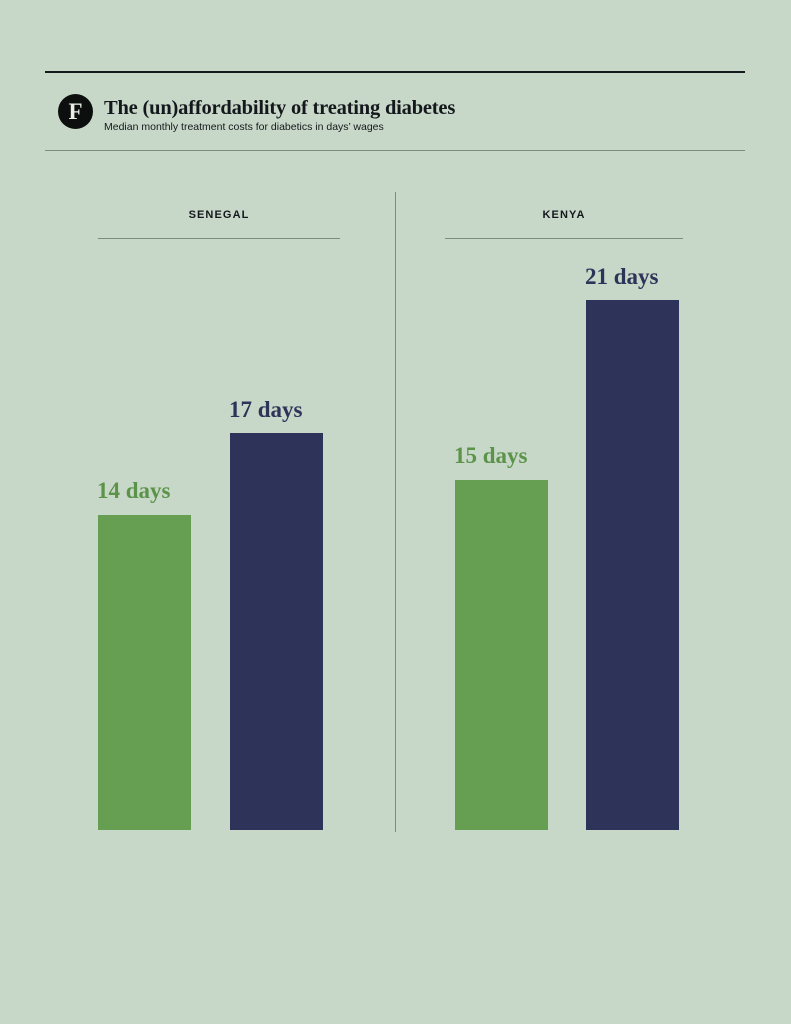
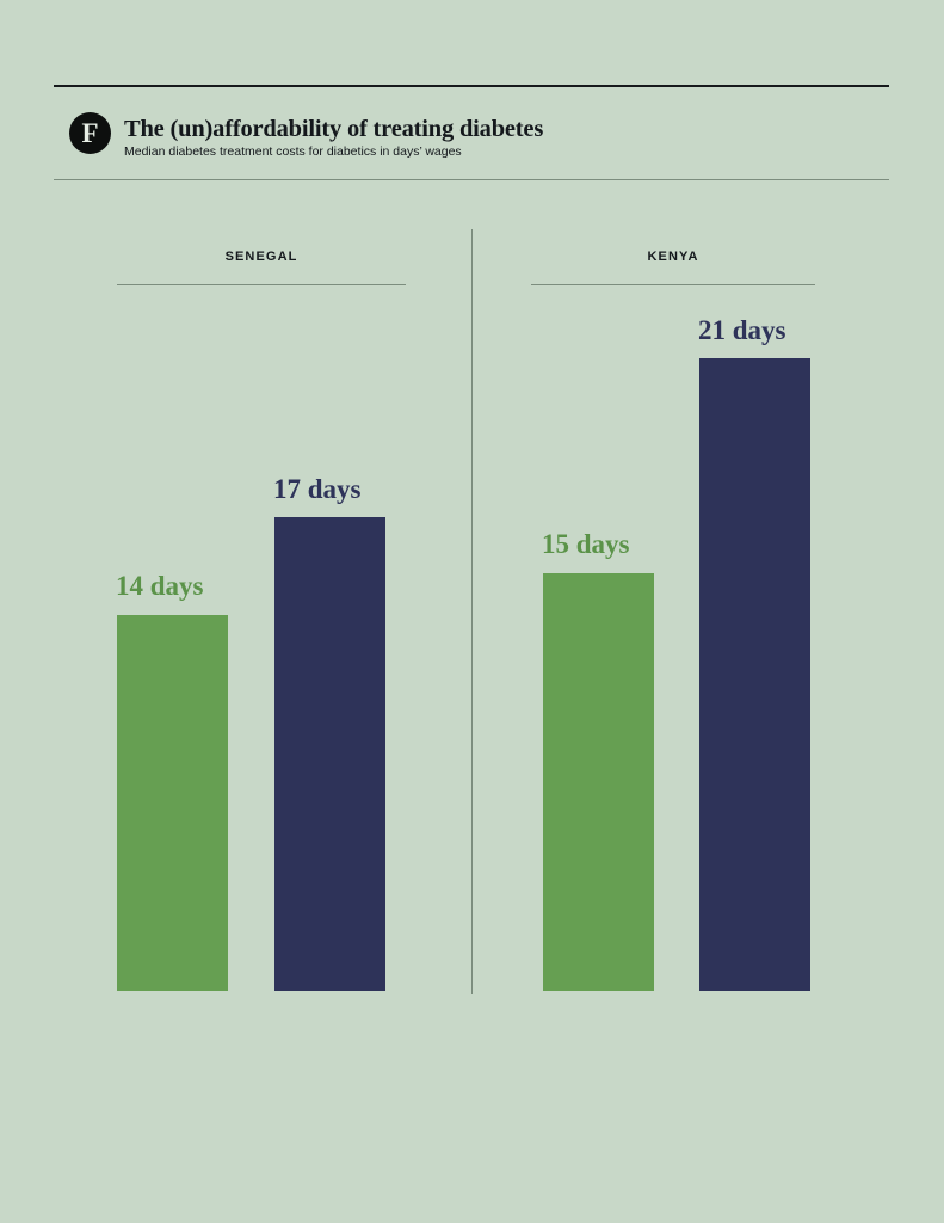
  F
  The (un)affordability of treating diabetes
- Median monthly treatment costs for diabetics in days’ wages
+ Median diabetes treatment costs for diabetics in days’ wages
  SENEGAL
  KENYA
  14 days
  17 days
  15 days
  21 days
